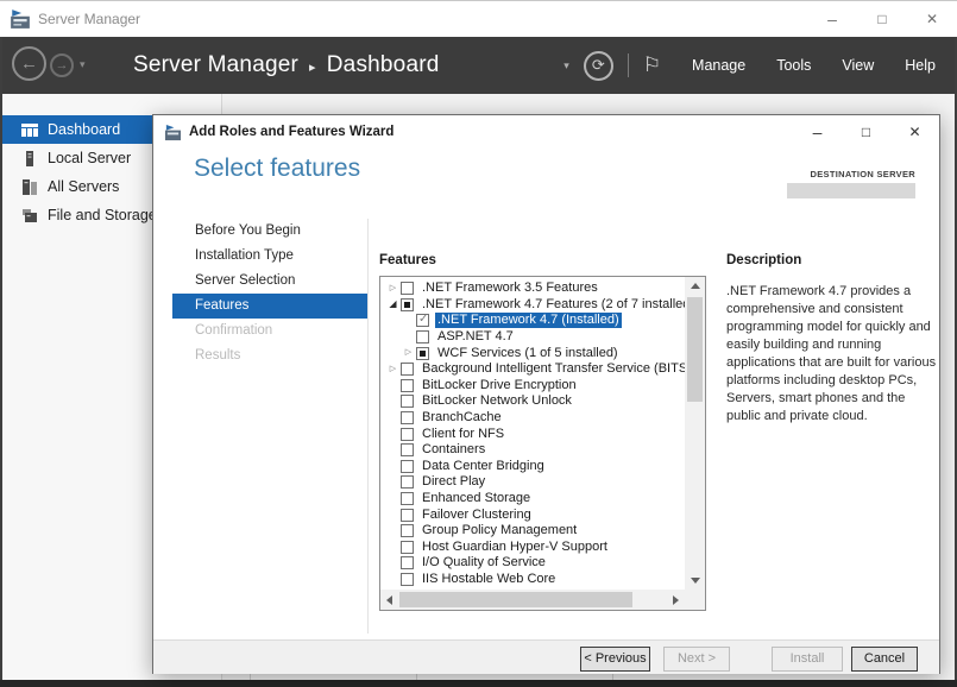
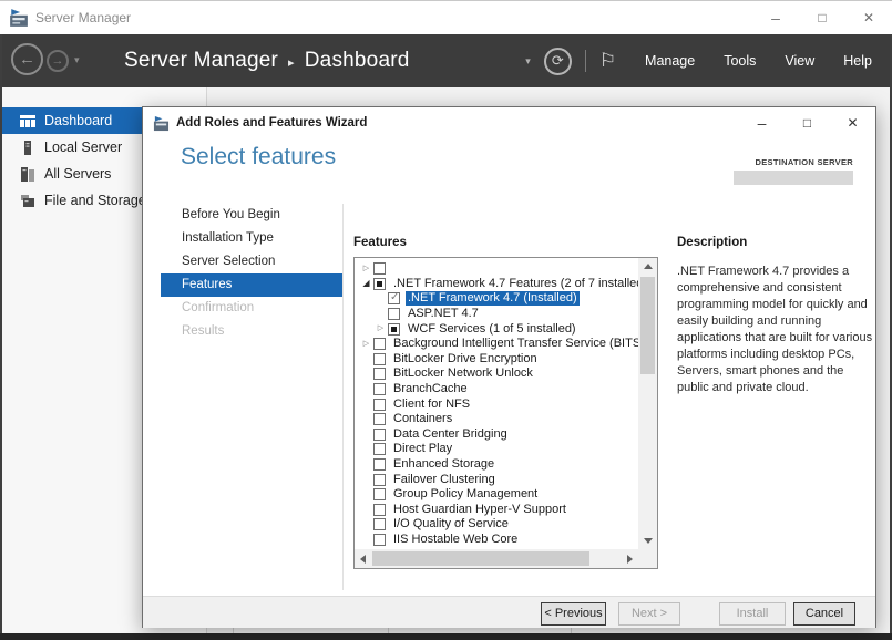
  Server Manager
  ←
  →
  ▾
  Server Manager
  ▸
  Dashboard
  ▾
  Manage
  Tools
  View
  Help
  Dashboard
  Local Server
  All Servers
  Add Roles and Features Wizard
  Select features
  DESTINATION SERVER
  Before You Begin
  Installation Type
  Server Selection
  Features
  Confirmation
  Results
  Features
- .NET Framework 3.5 Features
  .NET Framework 4.7 Features (2 of 7 installe
  .NET Framework 4.7 (Installed)
  ASP.NET 4.7
  WCF Services (1 of 5 installed)
  Background Intelligent Transfer Service (BITS
  BitLocker Drive Encryption
  BitLocker Network Unlock
  BranchCache
  Client for NFS
  Containers
  Data Center Bridging
  Direct Play
  Enhanced Storage
  Failover Clustering
  Group Policy Management
  Host Guardian Hyper-V Support
  I/O Quality of Service
  IIS Hostable Web Core
  Description
  .NET Framework 4.7 provides a comprehensive and consistent programming model for quickly and easily building and running applications that are built for various platforms including desktop PCs, Servers, smart phones and the public and private cloud.
  < Previous
  Next >
  Install
  Cancel
